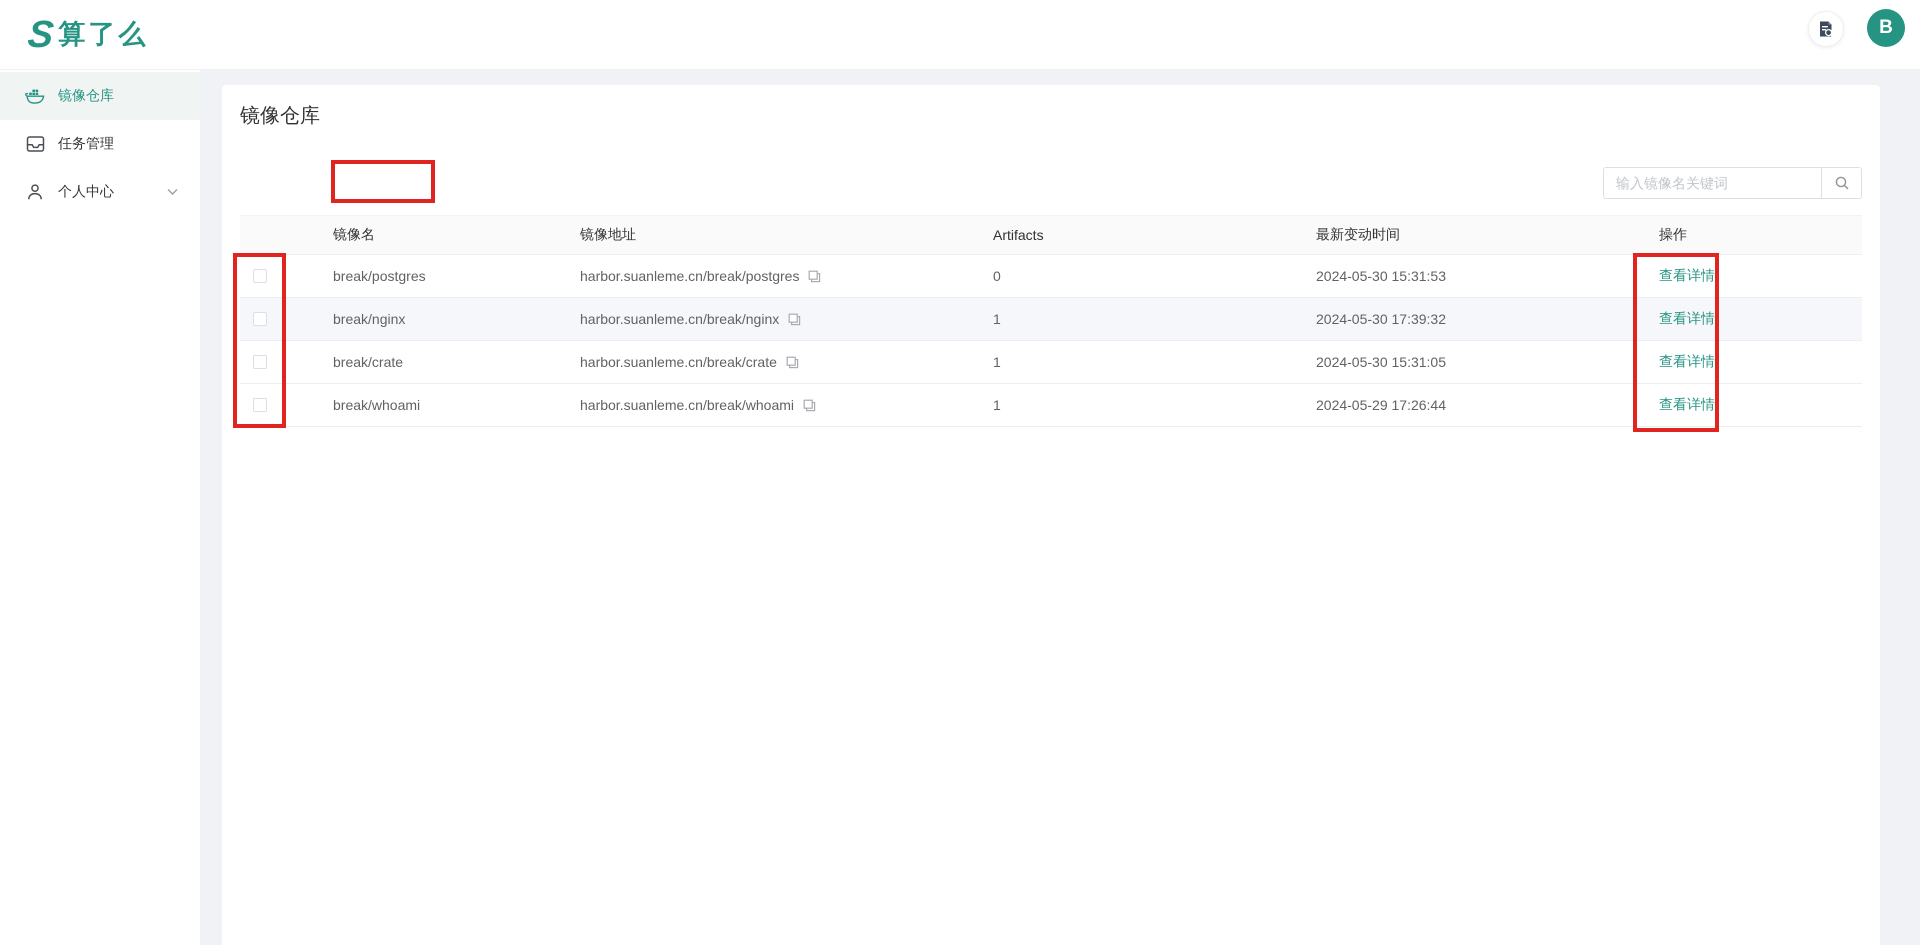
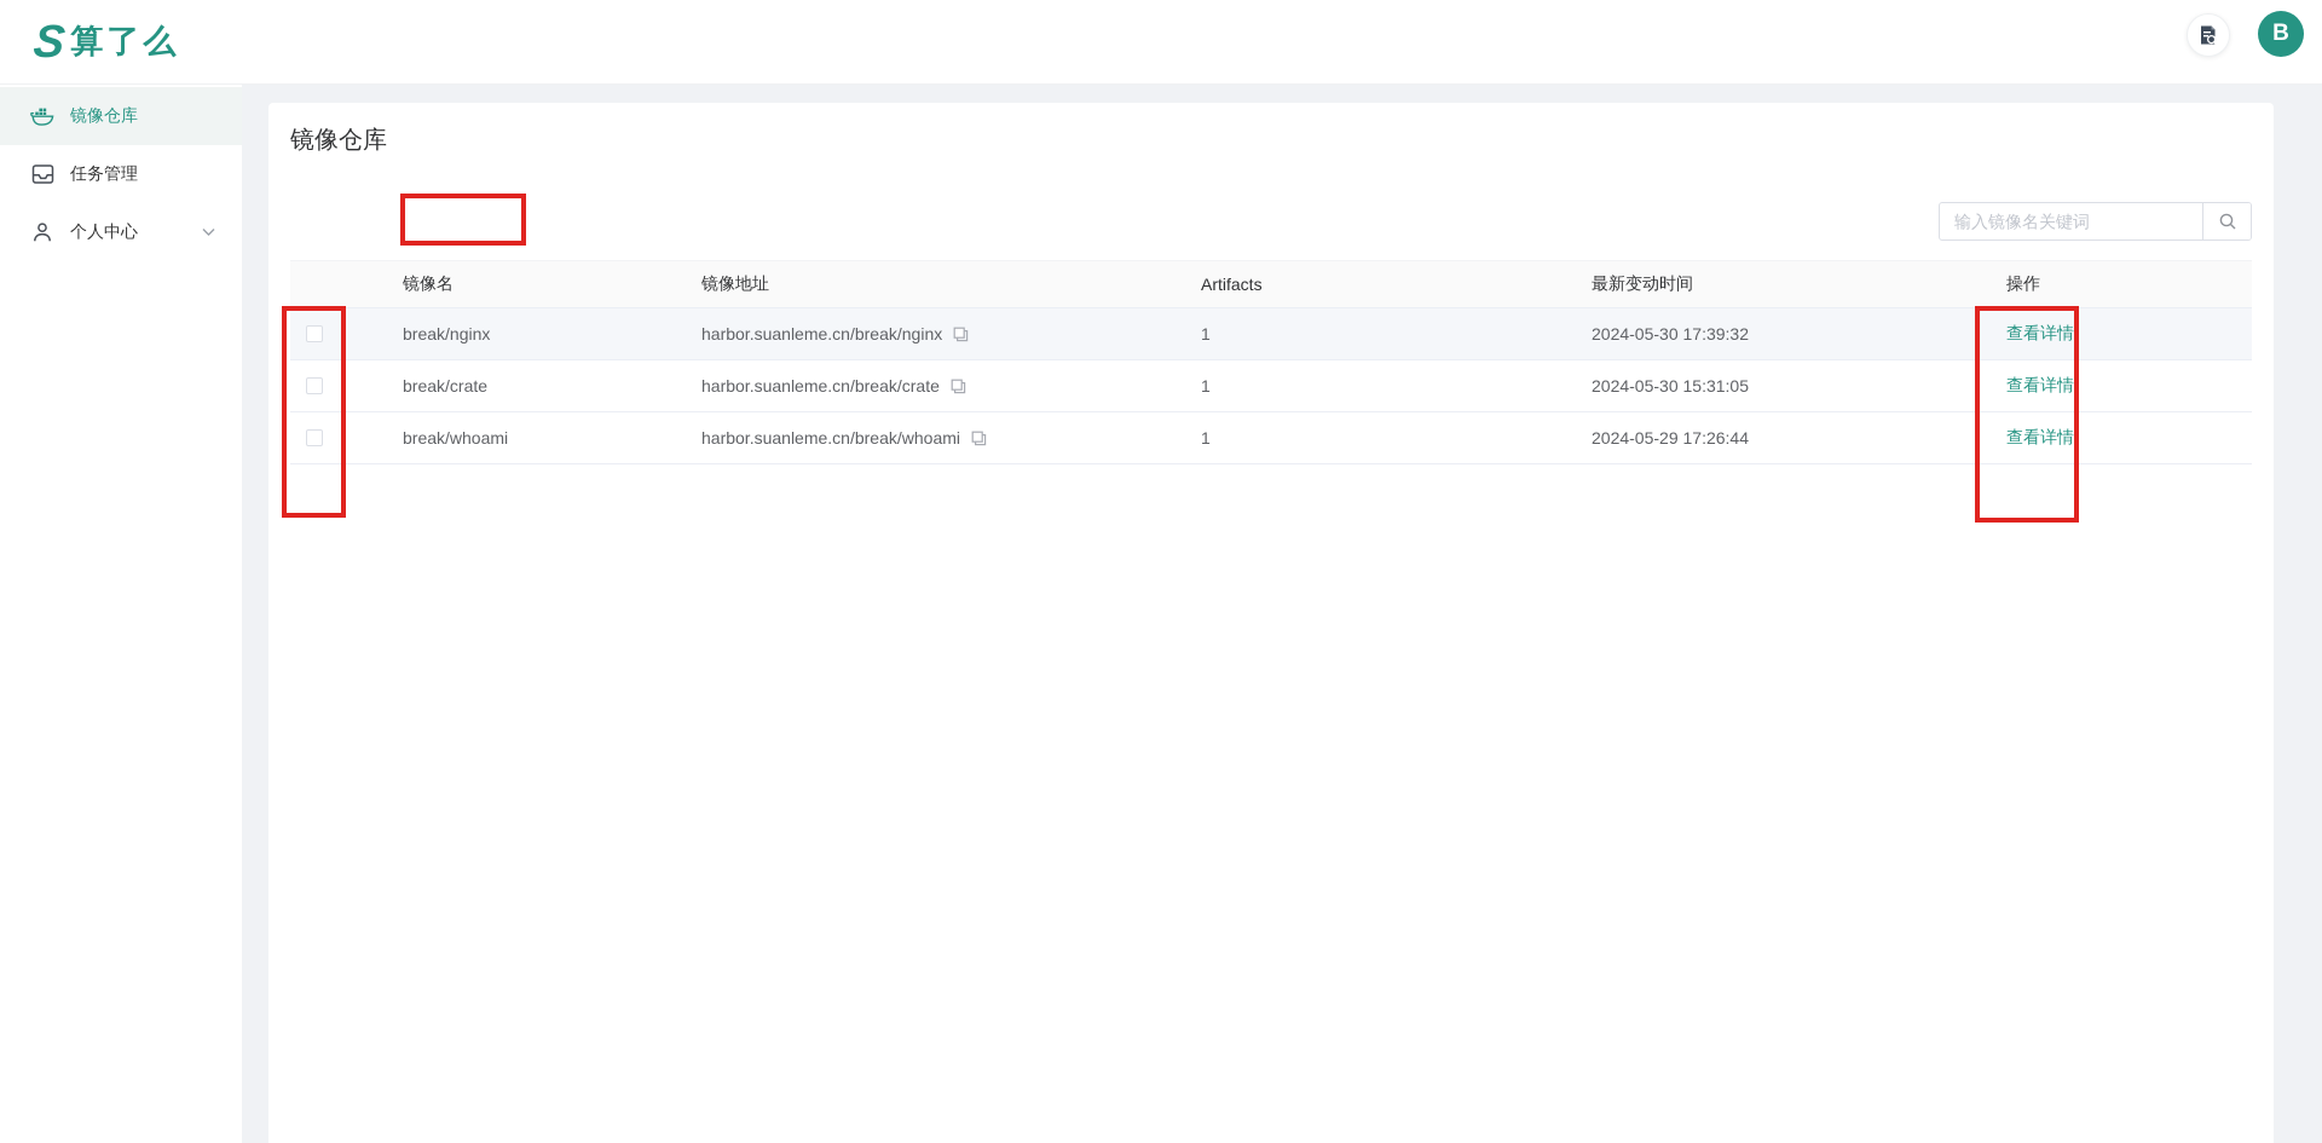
  算了么
  B
  镜像仓库
  任务管理
  个人中心
  镜像仓库
  输入镜像名关键词
  	镜像名	镜像地址	Artifacts	最新变动时间	操作
- 	break/postgres	harbor.suanleme.cn/break/postgres	0	2024-05-30 15:31:53	查看详情
  	break/nginx	harbor.suanleme.cn/break/nginx	1	2024-05-30 17:39:32	查看详情
  	break/crate	harbor.suanleme.cn/break/crate	1	2024-05-30 15:31:05	查看详情
  	break/whoami	harbor.suanleme.cn/break/whoami	1	2024-05-29 17:26:44	查看详情
